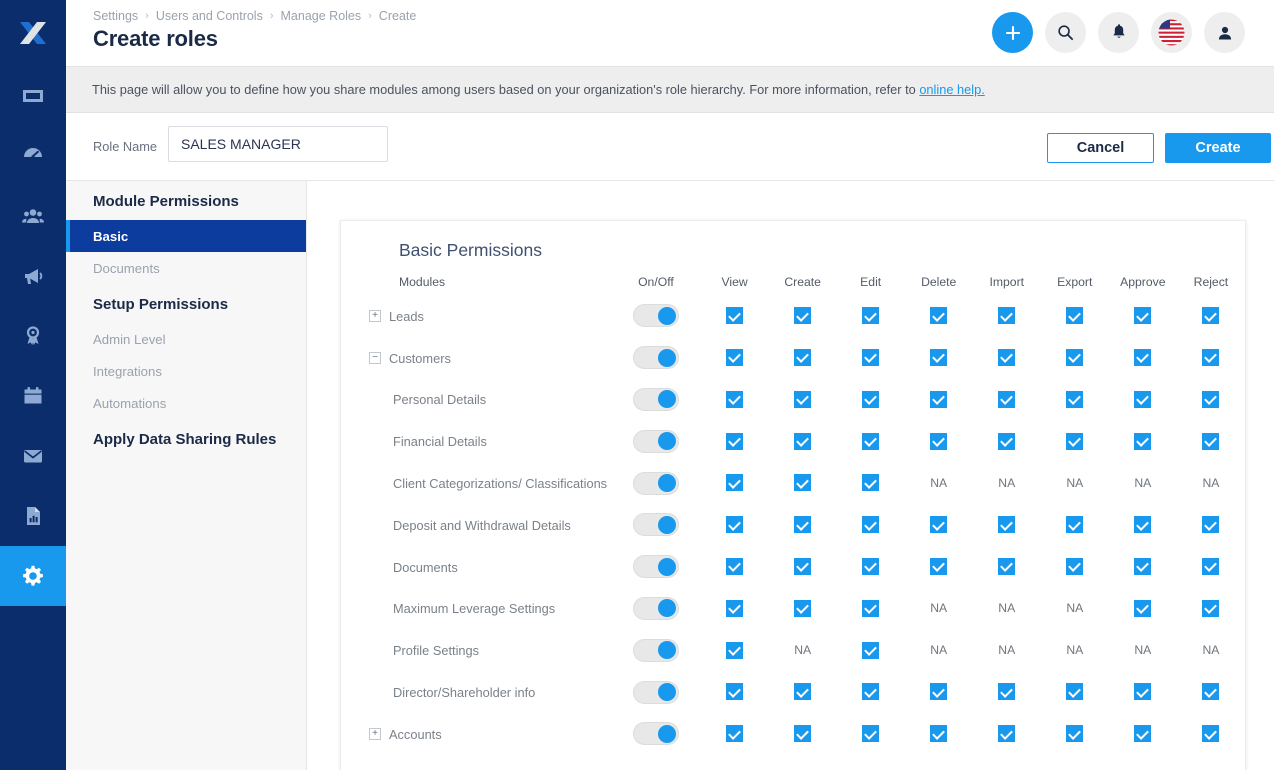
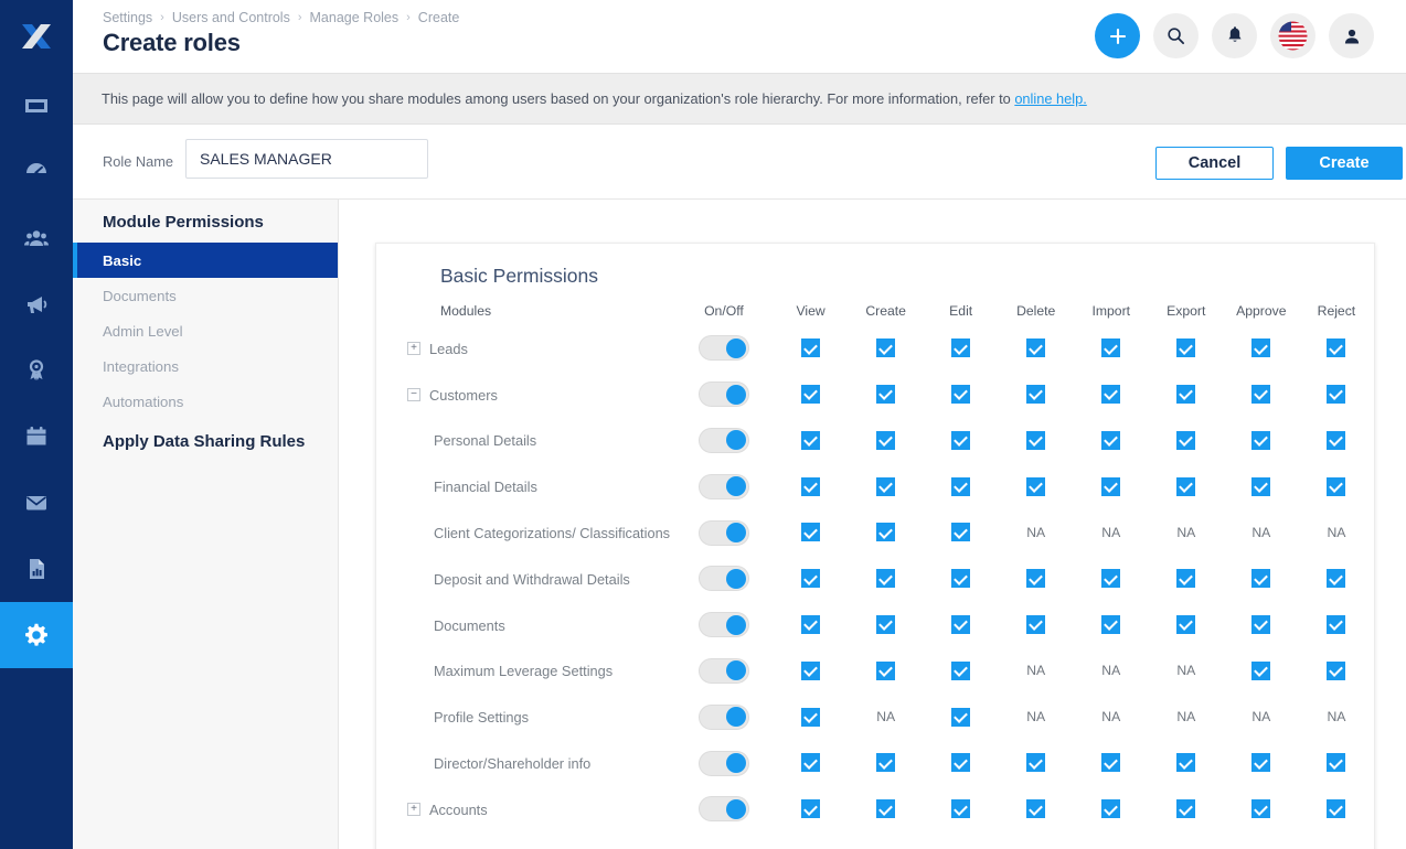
  Settings
  ›
  Users and Controls
  ›
  Manage Roles
  ›
  Create
  Create roles
  This page will allow you to define how you share modules among users based on your organization's role hierarchy. For more information, refer to online help.
  Role Name
  SALES MANAGER
  Cancel
  Create
  Module Permissions
  Basic
  Documents
- Setup Permissions
  Admin Level
  Integrations
  Automations
  Apply Data Sharing Rules
  Basic Permissions
  Modules	On/Off	View	Create	Edit	Delete	Import	Export	Approve	Reject
  + Leads
  − Customers
  Personal Details
  Financial Details
  Client Categorizations/ Classifications					NA	NA	NA	NA	NA
  Deposit and Withdrawal Details
  Documents
  Maximum Leverage Settings					NA	NA	NA
  Profile Settings			NA		NA	NA	NA	NA	NA
  Director/Shareholder info
  + Accounts
